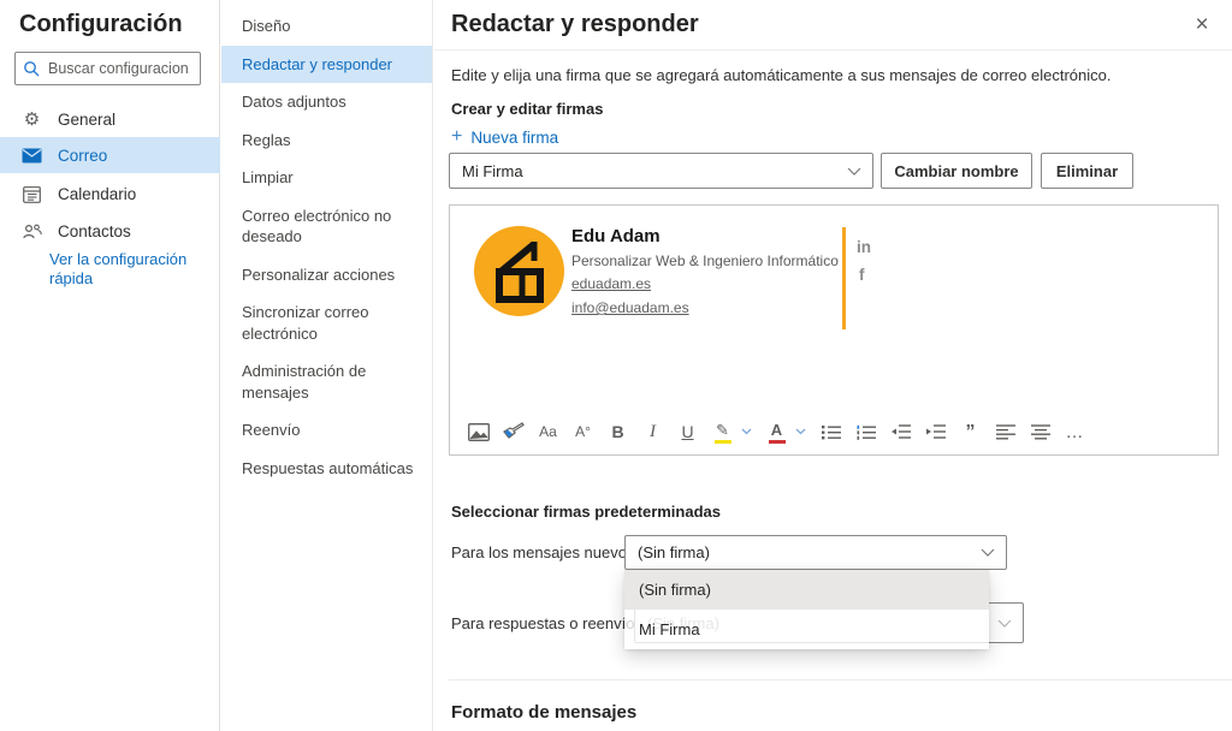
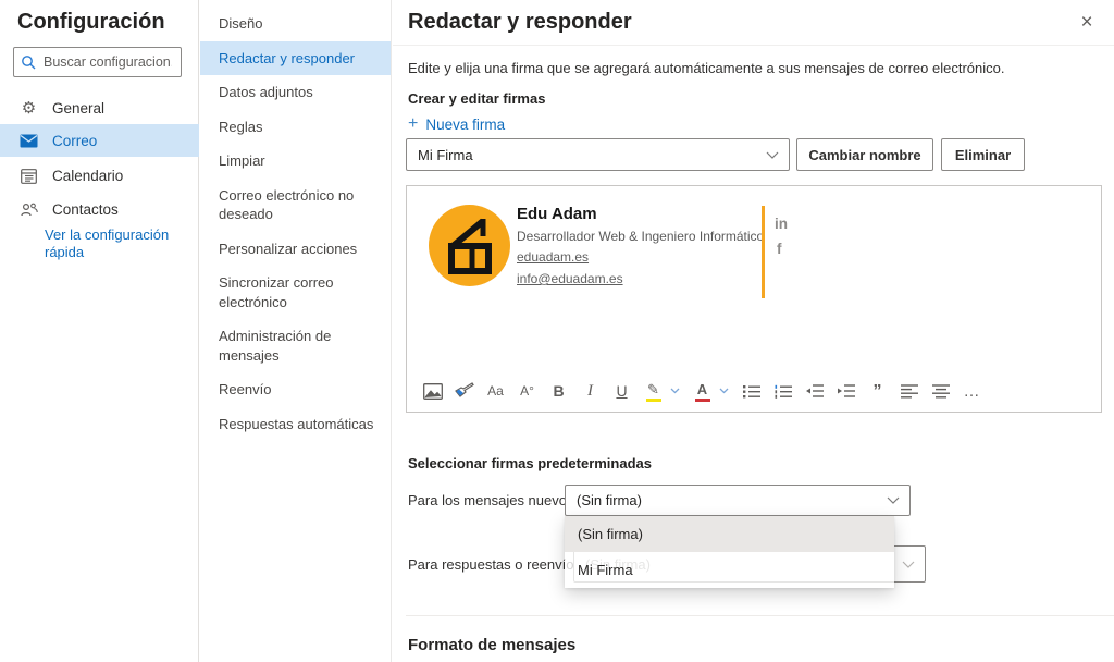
  Configuración
  Buscar configuracion
  ⚙
  General
  Correo
  Calendario
  Contactos
  Ver la configuración rápida
  Diseño
  Redactar y responder
  Datos adjuntos
  Reglas
  Limpiar
  Correo electrónico no deseado
  Personalizar acciones
  Sincronizar correo electrónico
  Administración de mensajes
  Reenvío
  Respuestas automáticas
  Redactar y responder
  ×
  Edite y elija una firma que se agregará automáticamente a sus mensajes de correo electrónico.
  Crear y editar firmas
  +
  Nueva firma
  Mi Firma
  Cambiar nombre
  Eliminar
  Edu Adam
- Personalizar Web & Ingeniero Informático
+ Desarrollador Web & Ingeniero Informático
  eduadam.es
  info@eduadam.es
  in
  f
  Aa
  A°
  B
  I
  U
  ✎
  A
  ”
  …
  Seleccionar firmas predeterminadas
  Para los mensajes nuevo
  (Sin firma)
  Para respuestas o reenvío
  (Sin firma)
  (Sin firma)
  Mi Firma
  Formato de mensajes
